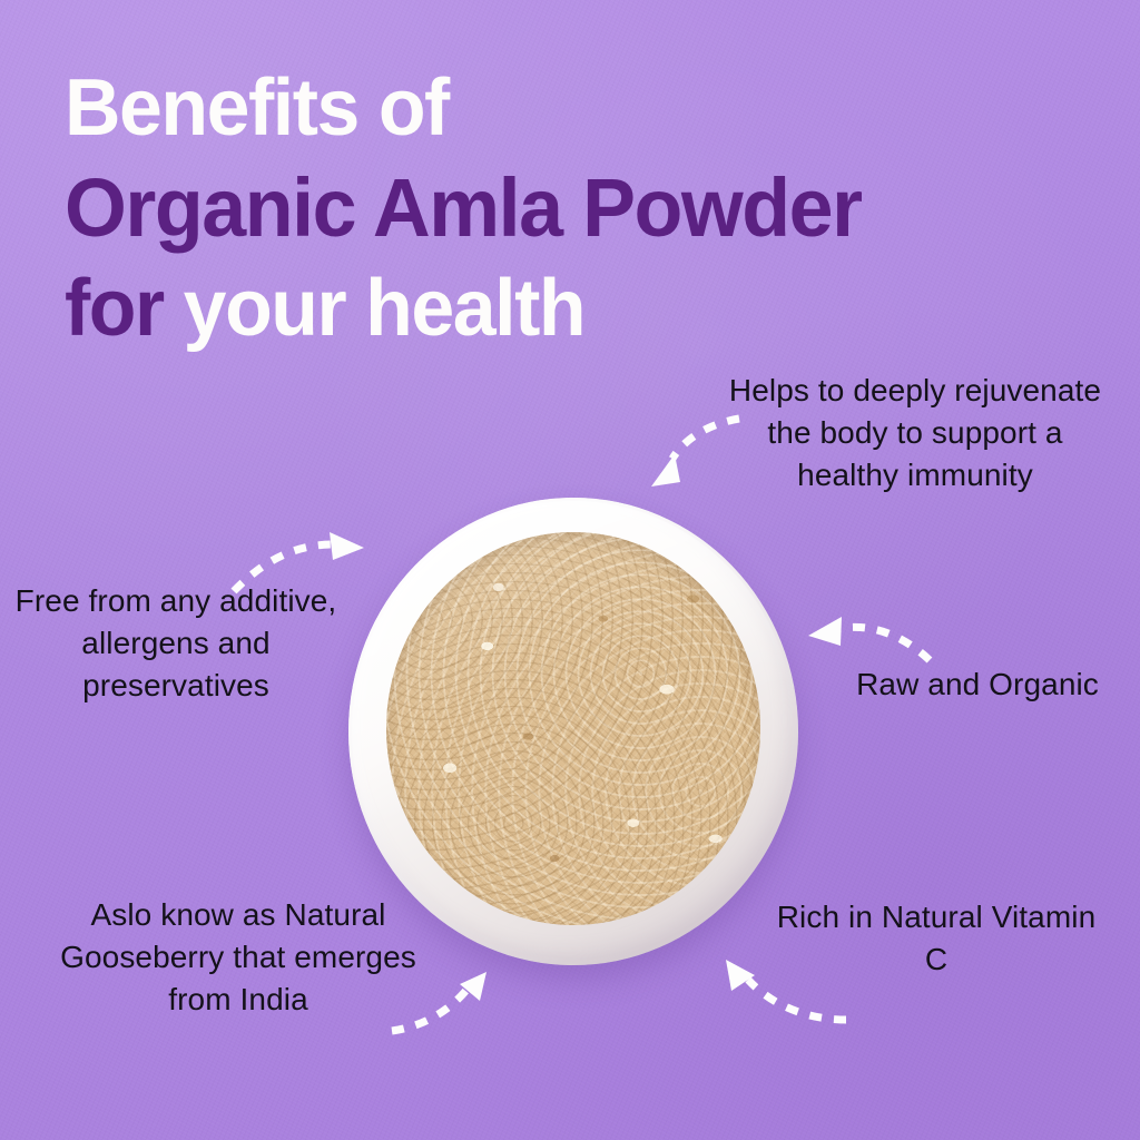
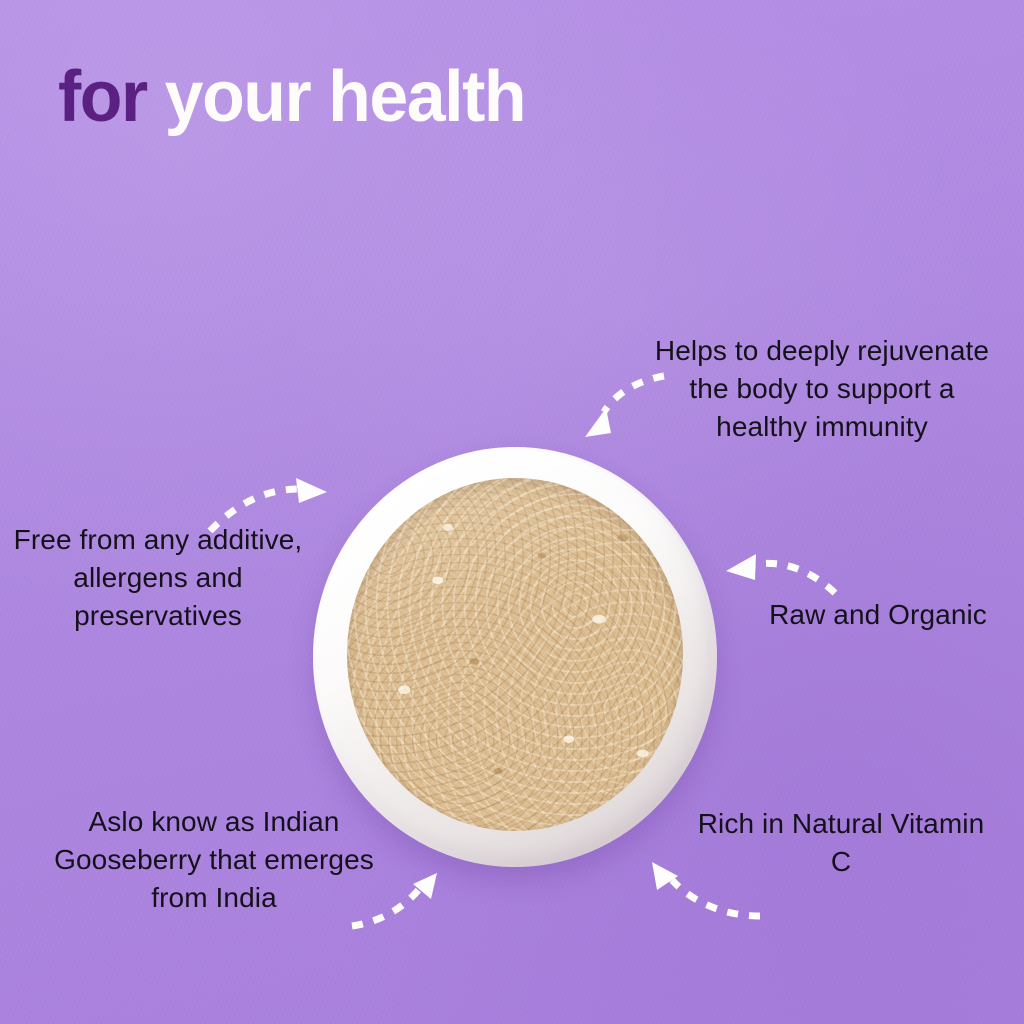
- Benefits of
- Organic Amla Powder
  for your health
  Helps to deeply rejuvenate the body to support a healthy immunity
  Free from any additive, allergens and preservatives
  Raw and Organic
- Aslo know as Natural Gooseberry that emerges from India
+ Aslo know as Indian Gooseberry that emerges from India
  Rich in Natural Vitamin C
